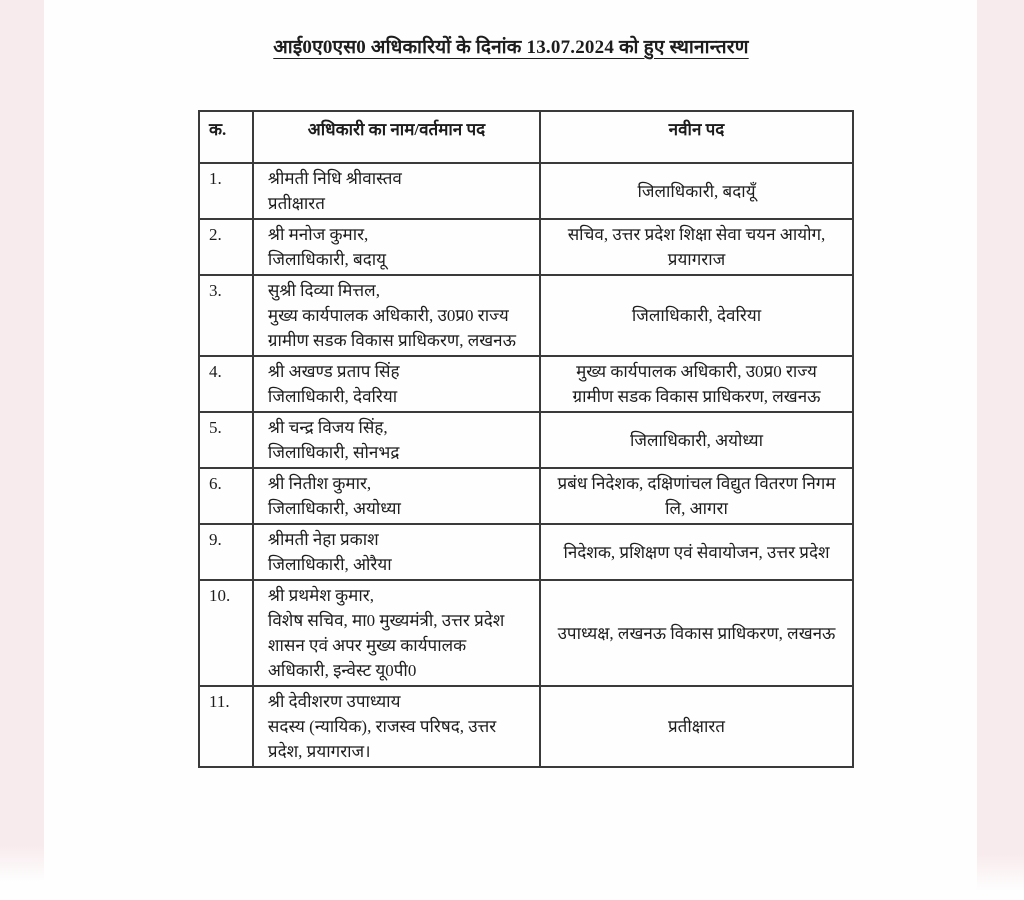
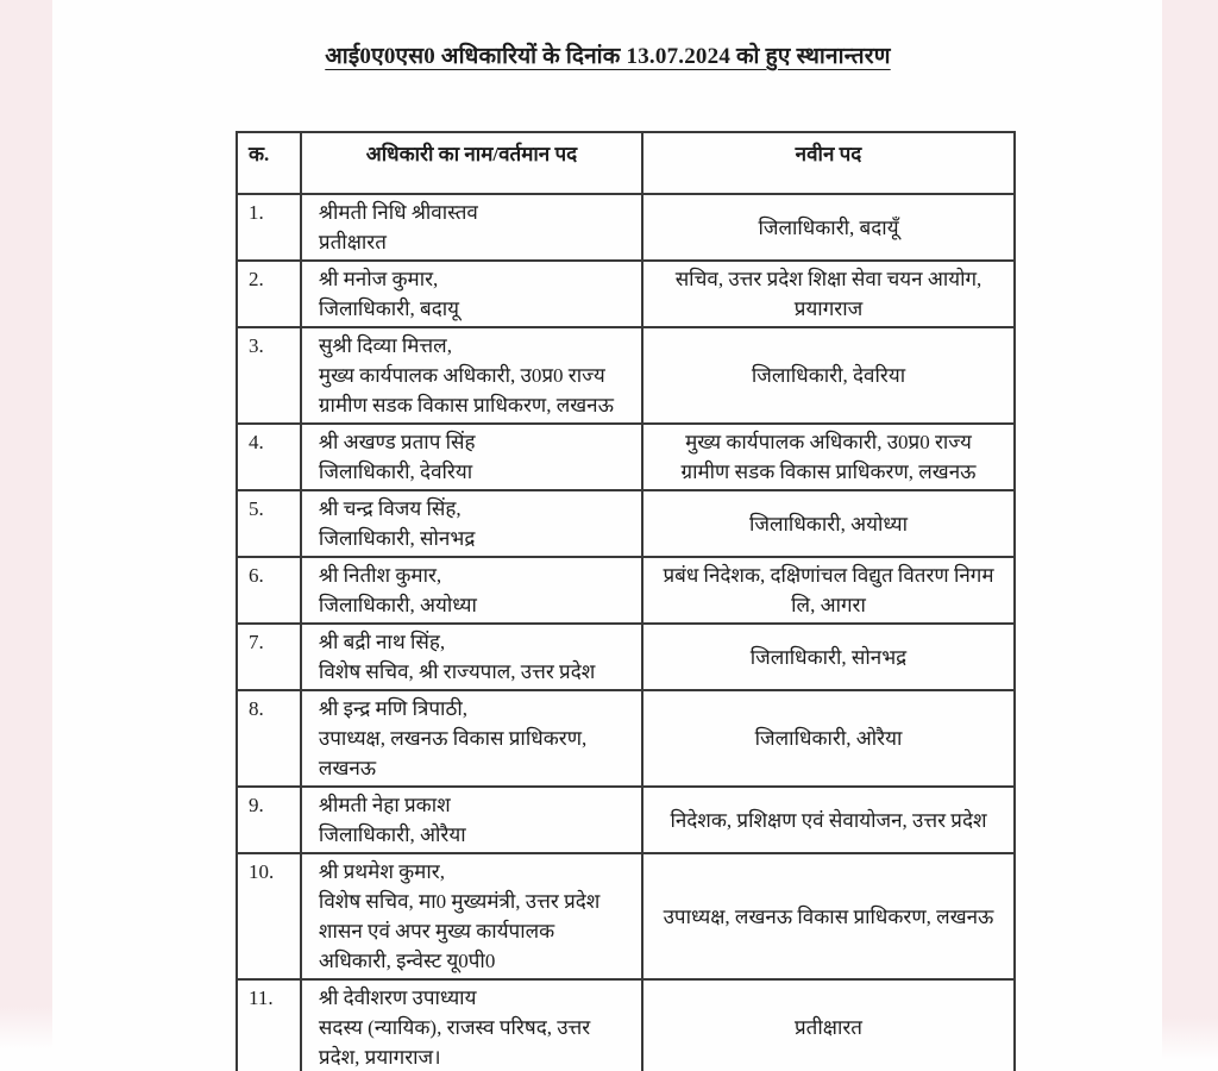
  आई0ए0एस0 अधिकारियों के दिनांक 13.07.2024 को हुए स्थानान्तरण
  क.	अधिकारी का नाम/वर्तमान पद	नवीन पद
  1.	श्रीमती निधि श्रीवास्तवप्रतीक्षारत	जिलाधिकारी, बदायूँ
  2.	श्री मनोज कुमार,जिलाधिकारी, बदायू	सचिव, उत्तर प्रदेश शिक्षा सेवा चयन आयोग,प्रयागराज
  3.	सुश्री दिव्या मित्तल,मुख्य कार्यपालक अधिकारी, उ0प्र0 राज्यग्रामीण सडक विकास प्राधिकरण, लखनऊ	जिलाधिकारी, देवरिया
  4.	श्री अखण्ड प्रताप सिंहजिलाधिकारी, देवरिया	मुख्य कार्यपालक अधिकारी, उ0प्र0 राज्यग्रामीण सडक विकास प्राधिकरण, लखनऊ
  5.	श्री चन्द्र विजय सिंह,जिलाधिकारी, सोनभद्र	जिलाधिकारी, अयोध्या
  6.	श्री नितीश कुमार,जिलाधिकारी, अयोध्या	प्रबंध निदेशक, दक्षिणांचल विद्युत वितरण निगमलि, आगरा
+ 7.	श्री बद्री नाथ सिंह,विशेष सचिव, श्री राज्यपाल, उत्तर प्रदेश	जिलाधिकारी, सोनभद्र
+ 8.	श्री इन्द्र मणि त्रिपाठी,उपाध्यक्ष, लखनऊ विकास प्राधिकरण,लखनऊ	जिलाधिकारी, ओरैया
  9.	श्रीमती नेहा प्रकाशजिलाधिकारी, ओरैया	निदेशक, प्रशिक्षण एवं सेवायोजन, उत्तर प्रदेश
  10.	श्री प्रथमेश कुमार,विशेष सचिव, मा0 मुख्यमंत्री, उत्तर प्रदेशशासन एवं अपर मुख्य कार्यपालकअधिकारी, इन्वेस्ट यू0पी0	उपाध्यक्ष, लखनऊ विकास प्राधिकरण, लखनऊ
  11.	श्री देवीशरण उपाध्यायसदस्य (न्यायिक), राजस्व परिषद, उत्तरप्रदेश, प्रयागराज।	प्रतीक्षारत
